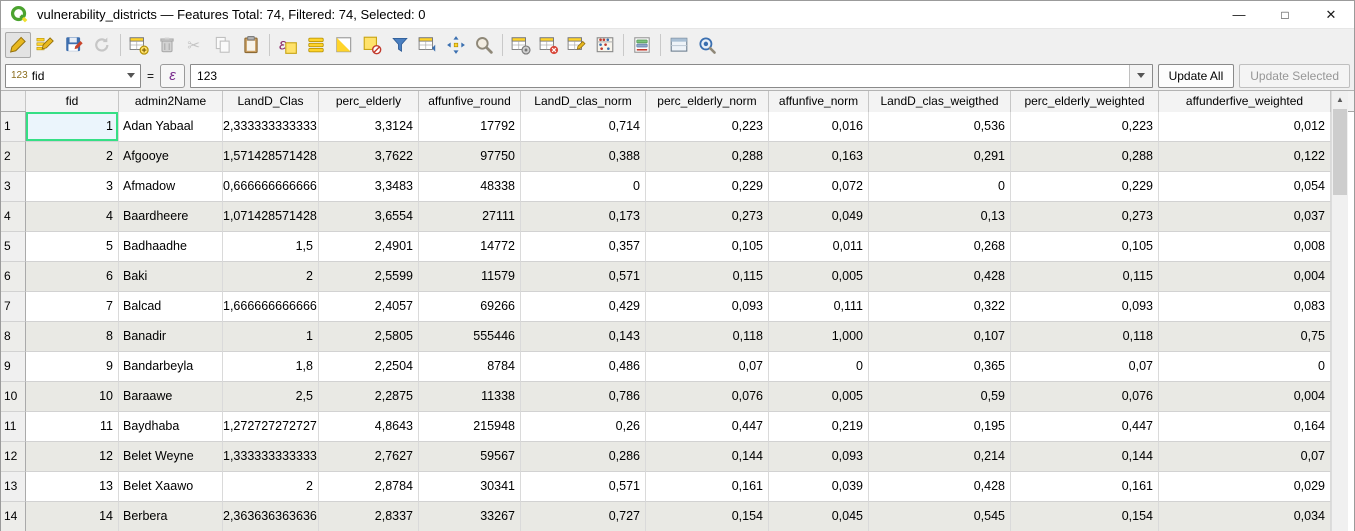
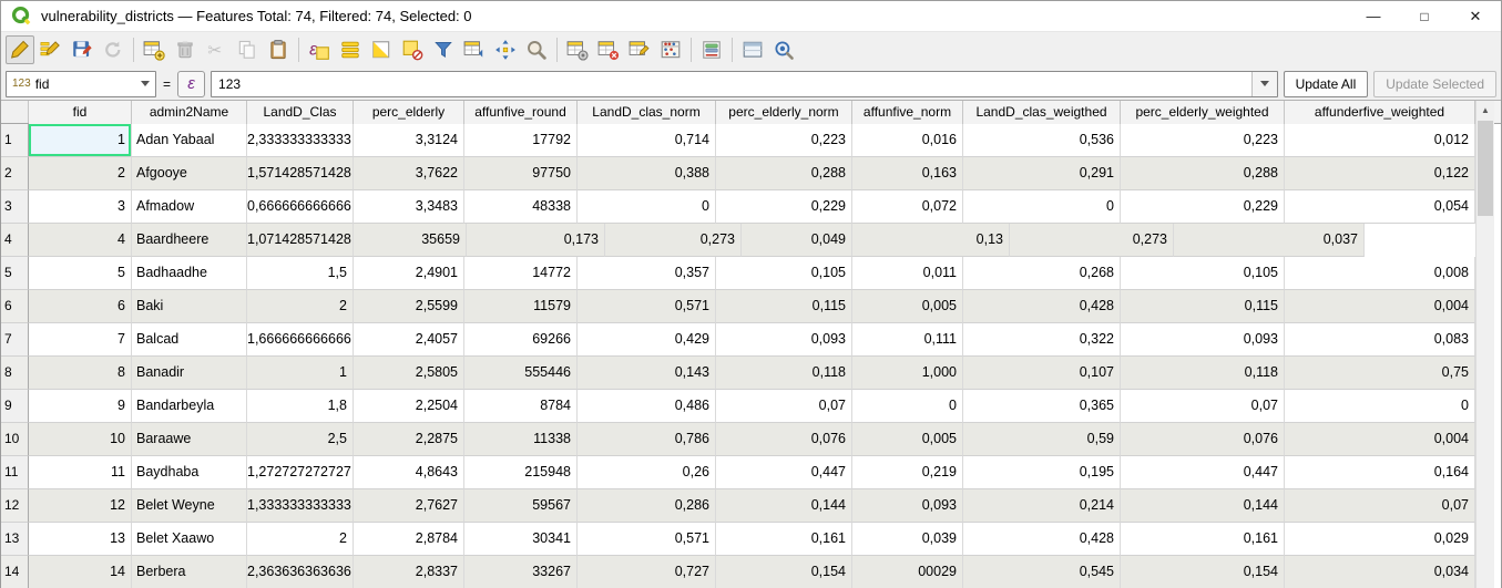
  vulnerability_districts — Features Total: 74, Filtered: 74, Selected: 0
  —
  □
  ✕
  ✂
  ε
  123
  fid
  =
  ε
  123
  Update All
  Update Selected
  fid
  admin2Name
  LandD_Clas
  perc_elderly
  affunfive_round
  LandD_clas_norm
  perc_elderly_norm
  affunfive_norm
  LandD_clas_weigthed
  perc_elderly_weighted
  affunderfive_weighted
  1
  1
  Adan Yabaal
  2,333333333333
  3,3124
  17792
  0,714
  0,223
  0,016
  0,536
  0,223
  0,012
  2
  2
  Afgooye
  1,571428571428
  3,7622
  97750
  0,388
  0,288
  0,163
  0,291
  0,288
  0,122
  3
  3
  Afmadow
  0,666666666666
  3,3483
  48338
  0
  0,229
  0,072
  0
  0,229
  0,054
  4
  4
  Baardheere
  1,071428571428
- 3,6554
- 27111
+ 35659
  0,173
  0,273
  0,049
  0,13
  0,273
  0,037
  5
  5
  Badhaadhe
  1,5
  2,4901
  14772
  0,357
  0,105
  0,011
  0,268
  0,105
  0,008
  6
  6
  Baki
  2
  2,5599
  11579
  0,571
  0,115
  0,005
  0,428
  0,115
  0,004
  7
  7
  Balcad
  1,666666666666
  2,4057
  69266
  0,429
  0,093
  0,111
  0,322
  0,093
  0,083
  8
  8
  Banadir
  1
  2,5805
  555446
  0,143
  0,118
  1,000
  0,107
  0,118
  0,75
  9
  9
  Bandarbeyla
  1,8
  2,2504
  8784
  0,486
  0,07
  0
  0,365
  0,07
  0
  10
  10
  Baraawe
  2,5
  2,2875
  11338
  0,786
  0,076
  0,005
  0,59
  0,076
  0,004
  11
  11
  Baydhaba
  1,272727272727
  4,8643
  215948
  0,26
  0,447
  0,219
  0,195
  0,447
  0,164
  12
  12
  Belet Weyne
  1,333333333333
  2,7627
  59567
  0,286
  0,144
  0,093
  0,214
  0,144
  0,07
  13
  13
  Belet Xaawo
  2
  2,8784
  30341
  0,571
  0,161
  0,039
  0,428
  0,161
  0,029
  14
  14
  Berbera
  2,363636363636
  2,8337
  33267
  0,727
  0,154
- 0,045
+ 00029
  0,545
  0,154
  0,034
  ▲
